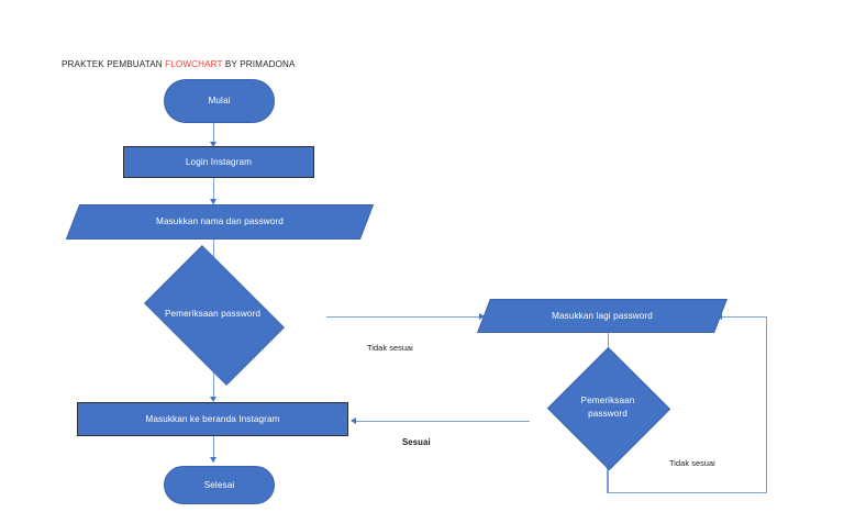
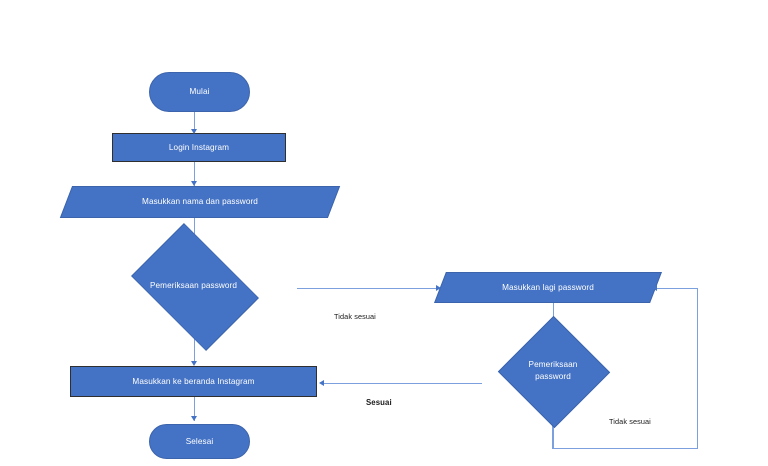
- PRAKTEK PEMBUATAN FLOWCHART BY PRIMADONA
  Tidak sesuai
  Sesuai
  Tidak sesuai
  Mulai
  Login Instagram
  Masukkan nama dan password
  Pemeriksaan password
  Masukkan lagi password
  Pemeriksaan
  password
  Masukkan ke beranda Instagram
  Selesai
